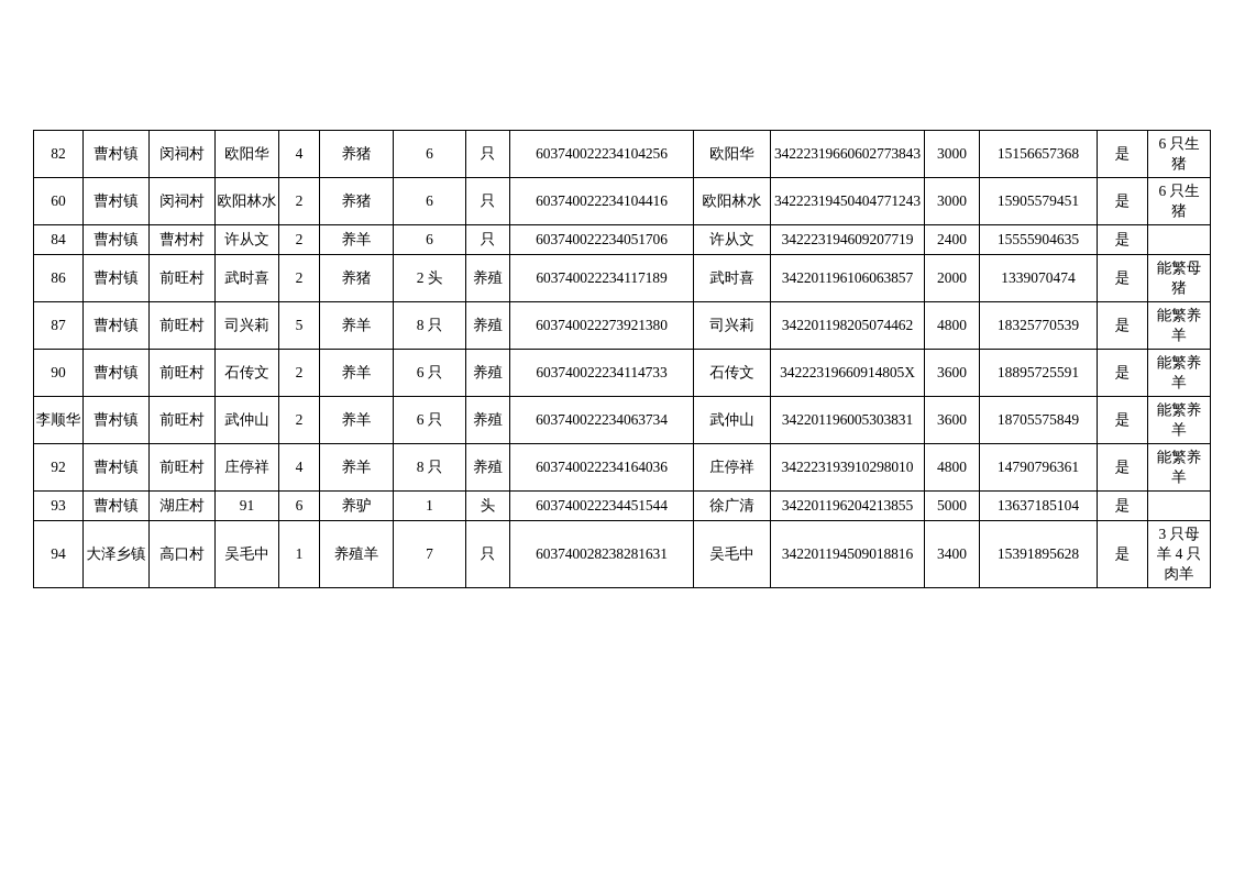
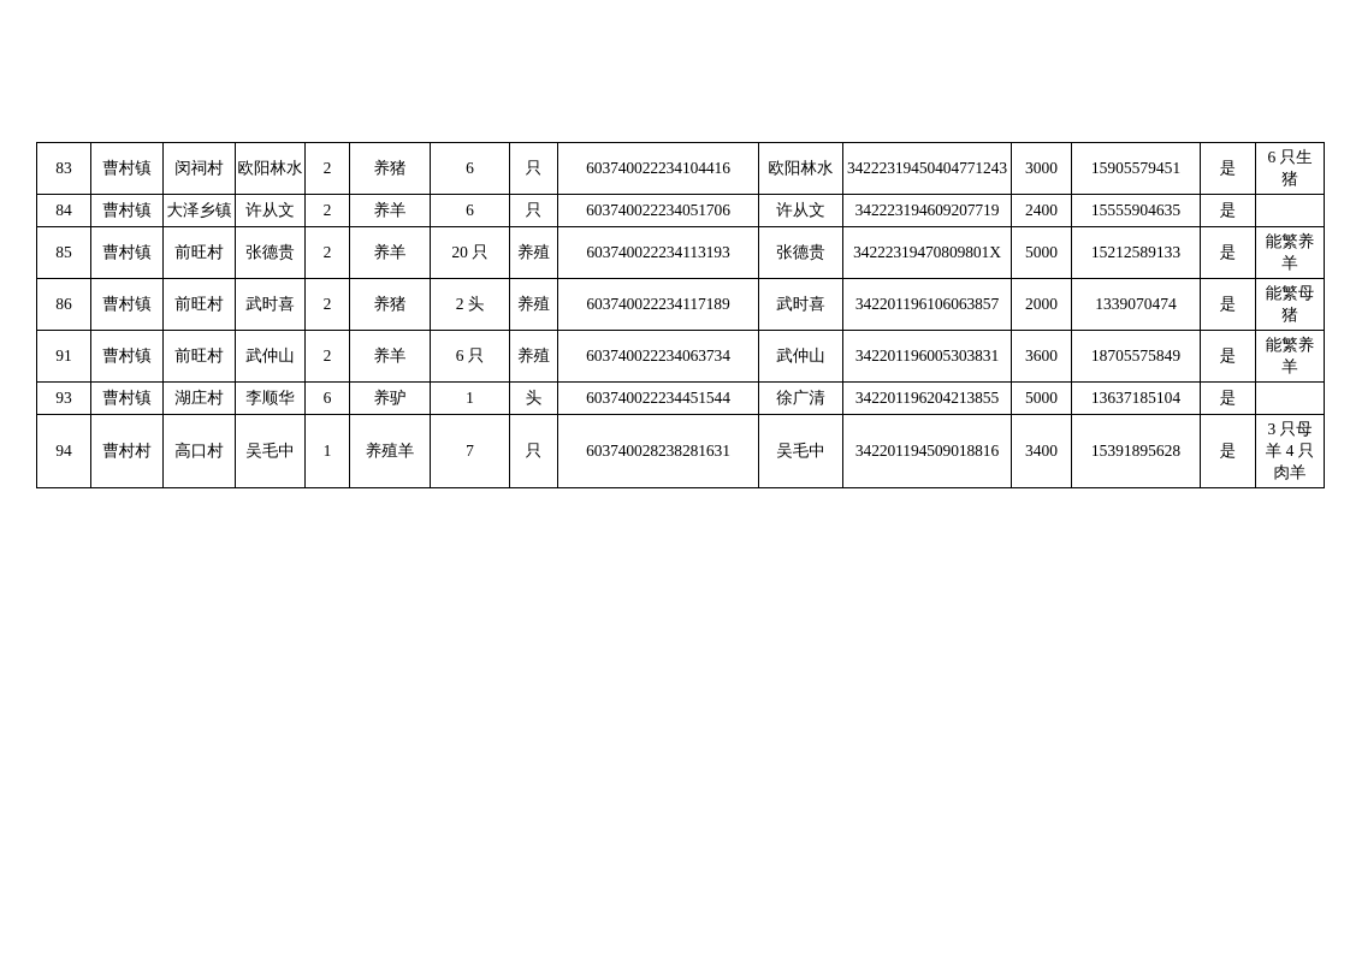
- 82	曹村镇	闵祠村	欧阳华	4	养猪	6	只	603740022234104256	欧阳华	34222319660602773843	3000	15156657368	是	6 只生猪
- 60	曹村镇	闵祠村	欧阳林水	2	养猪	6	只	603740022234104416	欧阳林水	34222319450404771243	3000	15905579451	是	6 只生猪
+ 83	曹村镇	闵祠村	欧阳林水	2	养猪	6	只	603740022234104416	欧阳林水	34222319450404771243	3000	15905579451	是	6 只生猪
- 84	曹村镇	曹村村	许从文	2	养羊	6	只	603740022234051706	许从文	342223194609207719	2400	15555904635	是
+ 84	曹村镇	大泽乡镇	许从文	2	养羊	6	只	603740022234051706	许从文	342223194609207719	2400	15555904635	是
+ 85	曹村镇	前旺村	张德贵	2	养羊	20 只	养殖	603740022234113193	张德贵	34222319470809801X	5000	15212589133	是	能繁养羊
  86	曹村镇	前旺村	武时喜	2	养猪	2 头	养殖	603740022234117189	武时喜	342201196106063857	2000	1339070474	是	能繁母猪
- 87	曹村镇	前旺村	司兴莉	5	养羊	8 只	养殖	603740022273921380	司兴莉	342201198205074462	4800	18325770539	是	能繁养羊
- 90	曹村镇	前旺村	石传文	2	养羊	6 只	养殖	603740022234114733	石传文	34222319660914805X	3600	18895725591	是	能繁养羊
- 李顺华	曹村镇	前旺村	武仲山	2	养羊	6 只	养殖	603740022234063734	武仲山	342201196005303831	3600	18705575849	是	能繁养羊
+ 91	曹村镇	前旺村	武仲山	2	养羊	6 只	养殖	603740022234063734	武仲山	342201196005303831	3600	18705575849	是	能繁养羊
- 92	曹村镇	前旺村	庄停祥	4	养羊	8 只	养殖	603740022234164036	庄停祥	342223193910298010	4800	14790796361	是	能繁养羊
- 93	曹村镇	湖庄村	91	6	养驴	1	头	603740022234451544	徐广清	342201196204213855	5000	13637185104	是
+ 93	曹村镇	湖庄村	李顺华	6	养驴	1	头	603740022234451544	徐广清	342201196204213855	5000	13637185104	是
- 94	大泽乡镇	高口村	吴毛中	1	养殖羊	7	只	603740028238281631	吴毛中	342201194509018816	3400	15391895628	是	3 只母羊 4 只肉羊
+ 94	曹村村	高口村	吴毛中	1	养殖羊	7	只	603740028238281631	吴毛中	342201194509018816	3400	15391895628	是	3 只母羊 4 只肉羊
